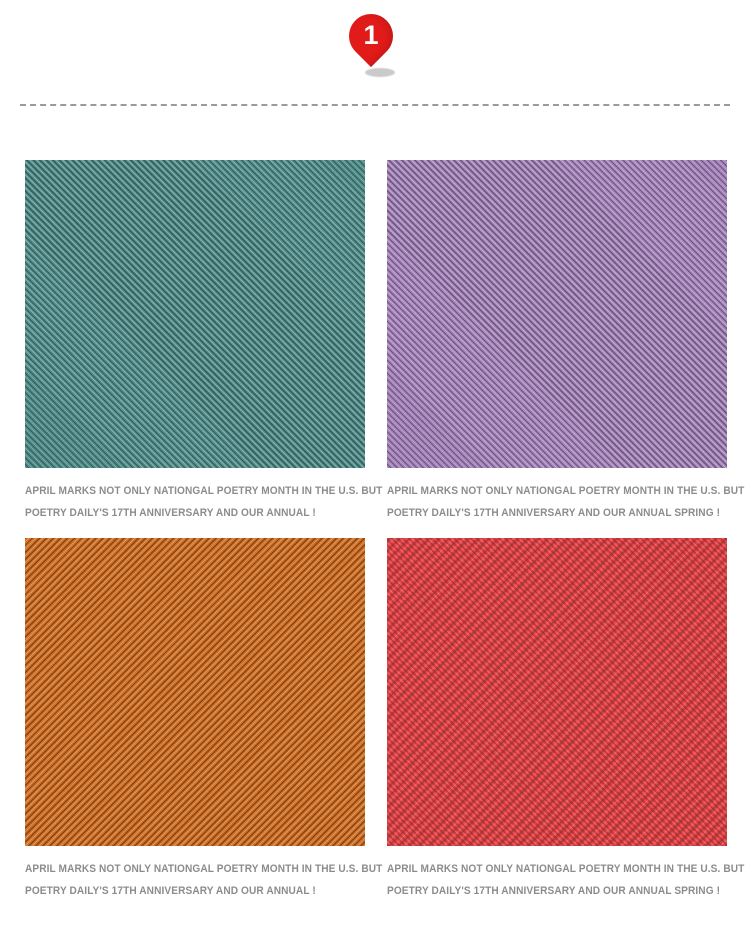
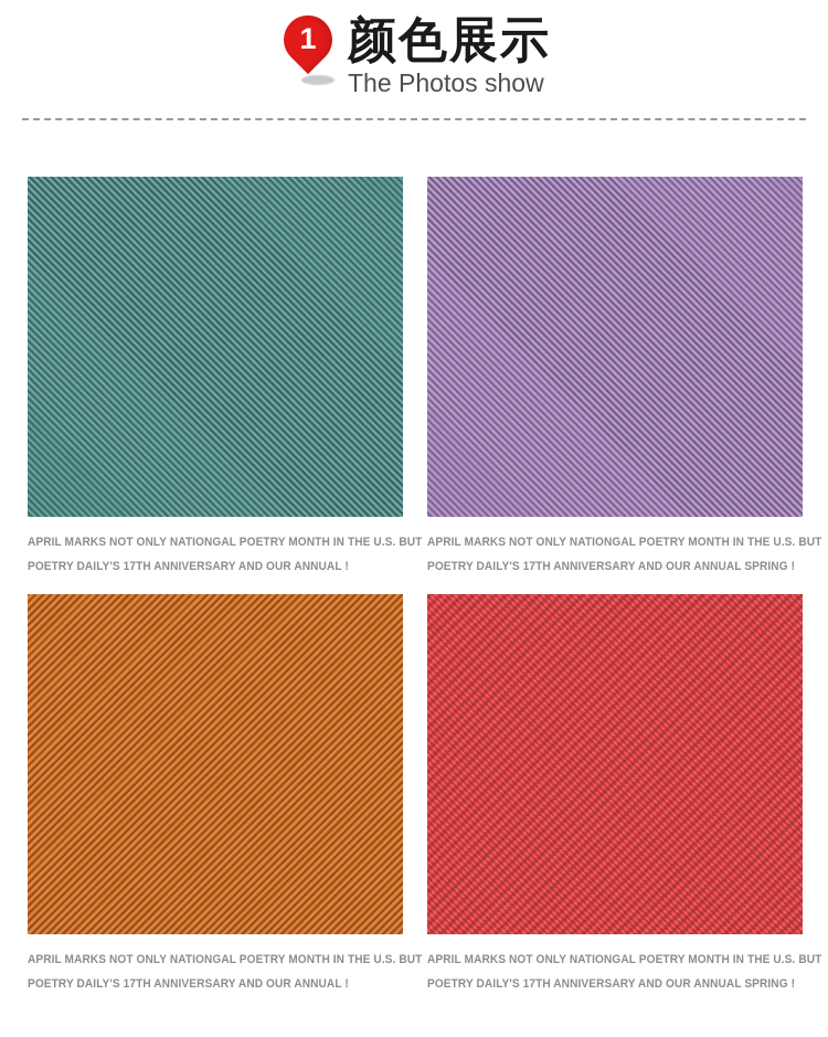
  1
+ 颜色展示
+ The Photos show
  APRIL MARKS NOT ONLY NATIONGAL POETRY MONTH IN THE U.S. BUT
  POETRY DAILY'S 17TH ANNIVERSARY AND OUR ANNUAL !
  APRIL MARKS NOT ONLY NATIONGAL POETRY MONTH IN THE U.S. BUT
  POETRY DAILY'S 17TH ANNIVERSARY AND OUR ANNUAL SPRING !
  APRIL MARKS NOT ONLY NATIONGAL POETRY MONTH IN THE U.S. BUT
  POETRY DAILY'S 17TH ANNIVERSARY AND OUR ANNUAL !
  APRIL MARKS NOT ONLY NATIONGAL POETRY MONTH IN THE U.S. BUT
  POETRY DAILY'S 17TH ANNIVERSARY AND OUR ANNUAL SPRING !
